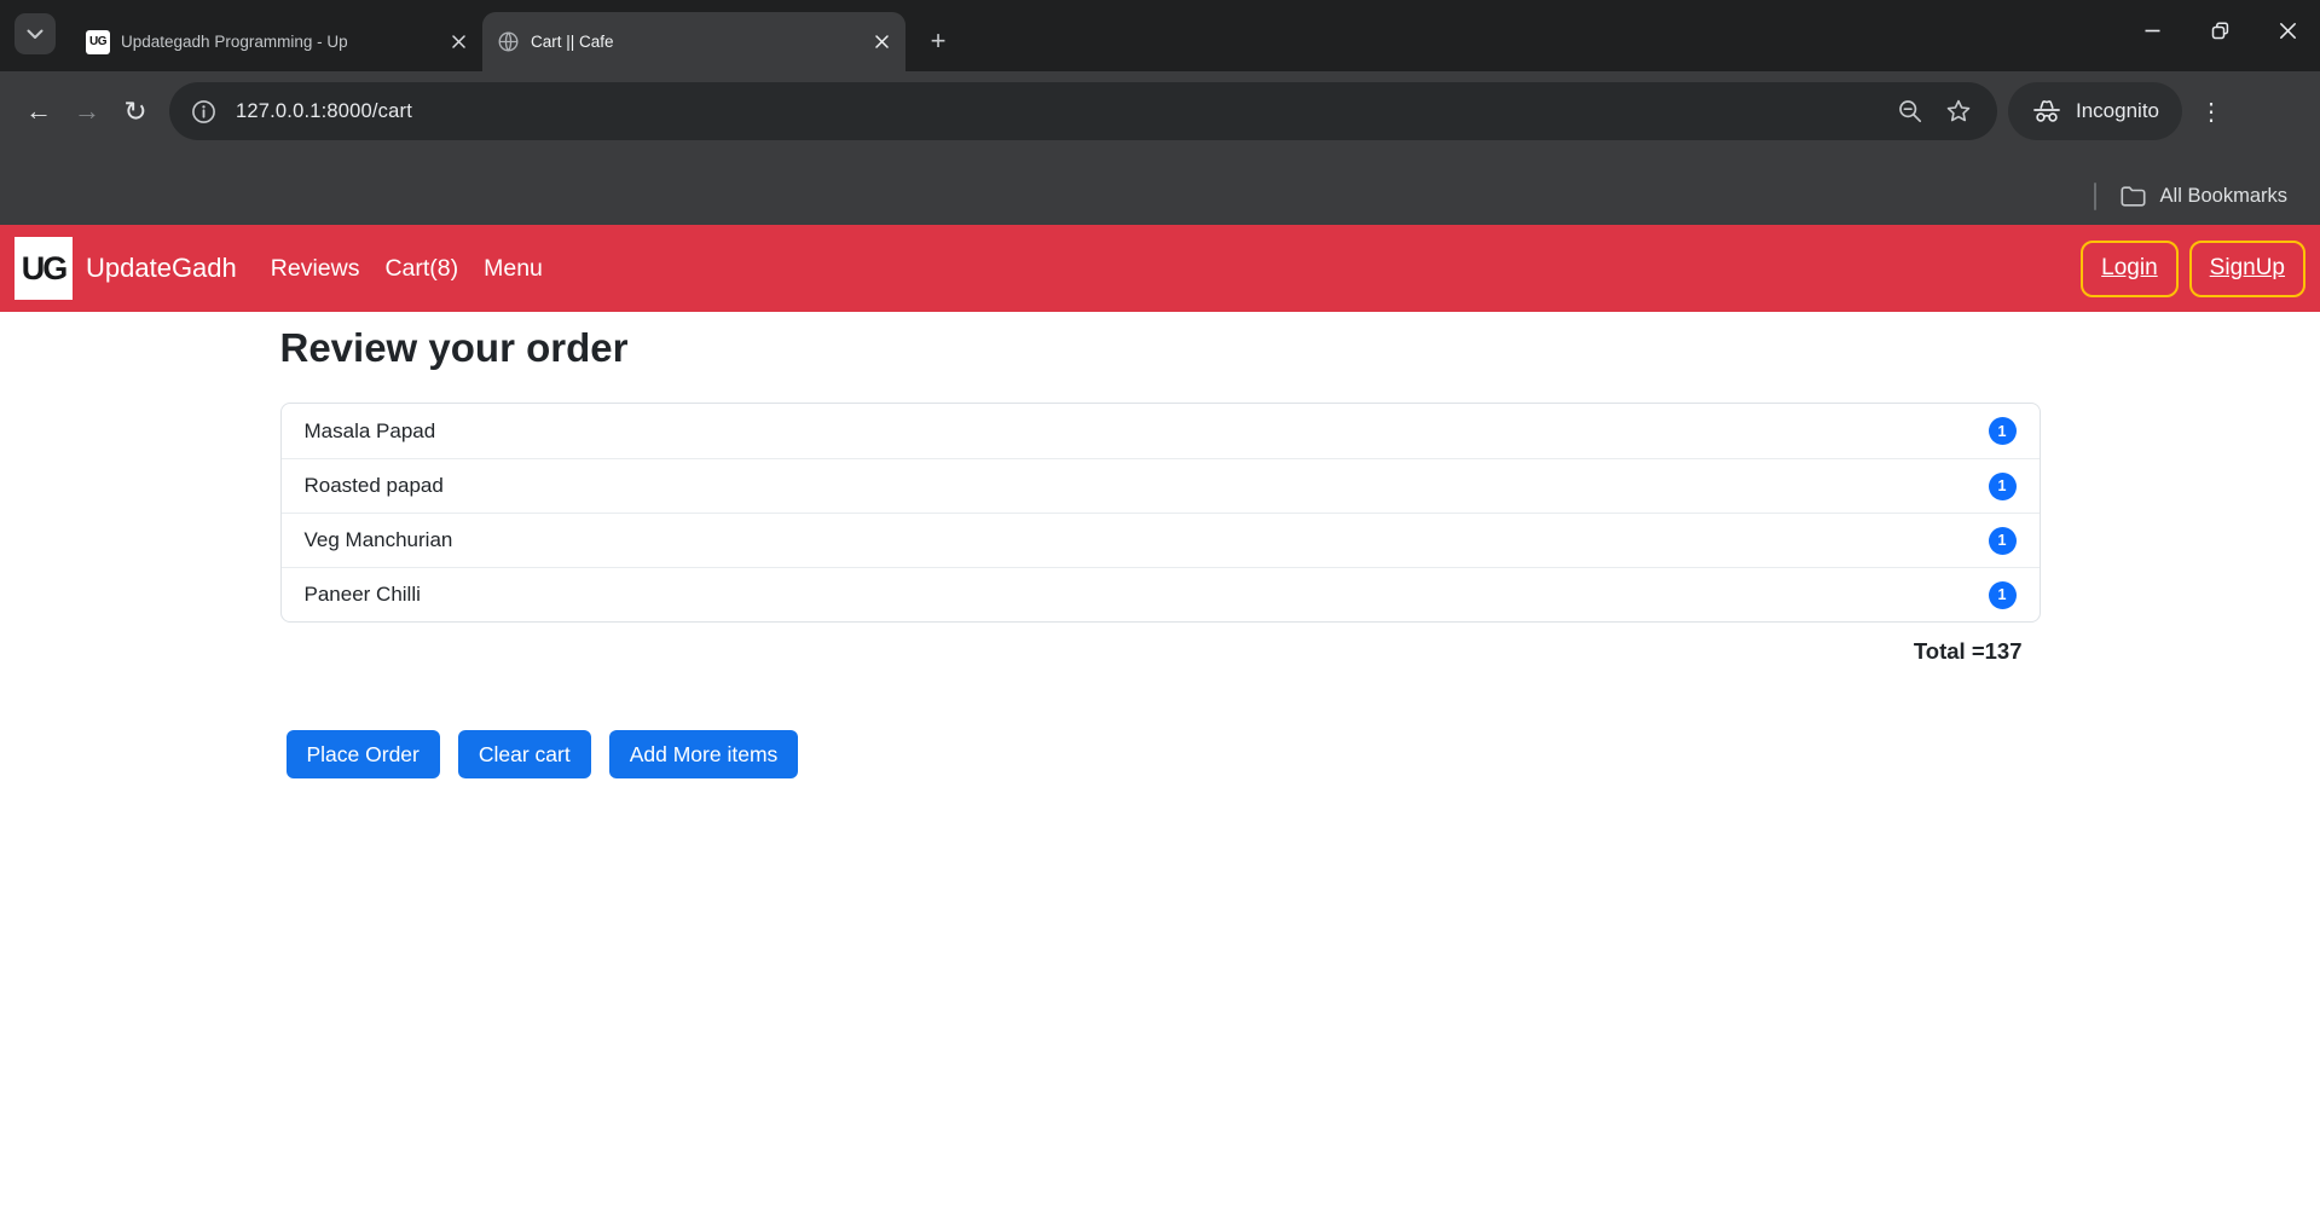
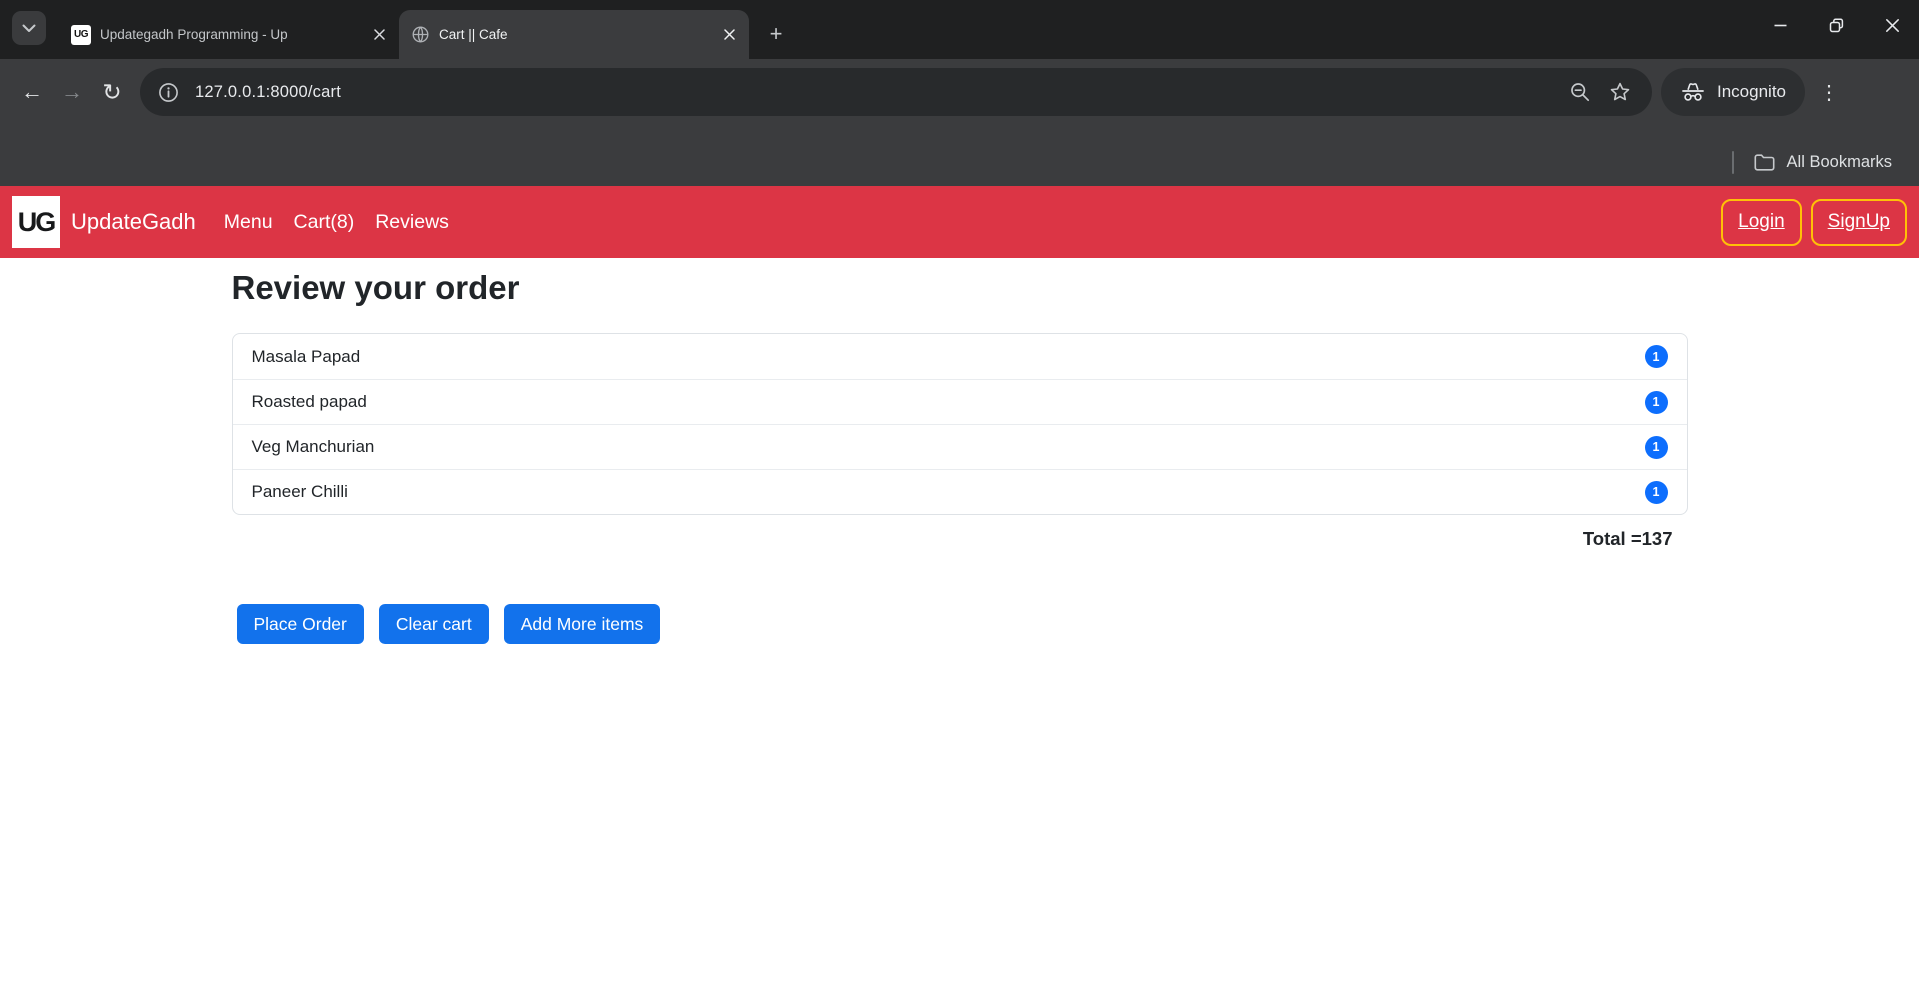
  UG
  Updategadh Programming - Up
  Cart || Cafe
  +
  ←
  →
  ↻
  127.0.0.1:8000/cart
  Incognito
  ⋮
  All Bookmarks
  UG
  UpdateGadh
- Reviews
+ Menu
  Cart(8)
- Menu
+ Reviews
  Login
  SignUp
  Review your order
  Masala Papad
  1
  Roasted papad
  1
  Veg Manchurian
  1
  Paneer Chilli
  1
  Total =137
  Place Order
  Clear cart
  Add More items
